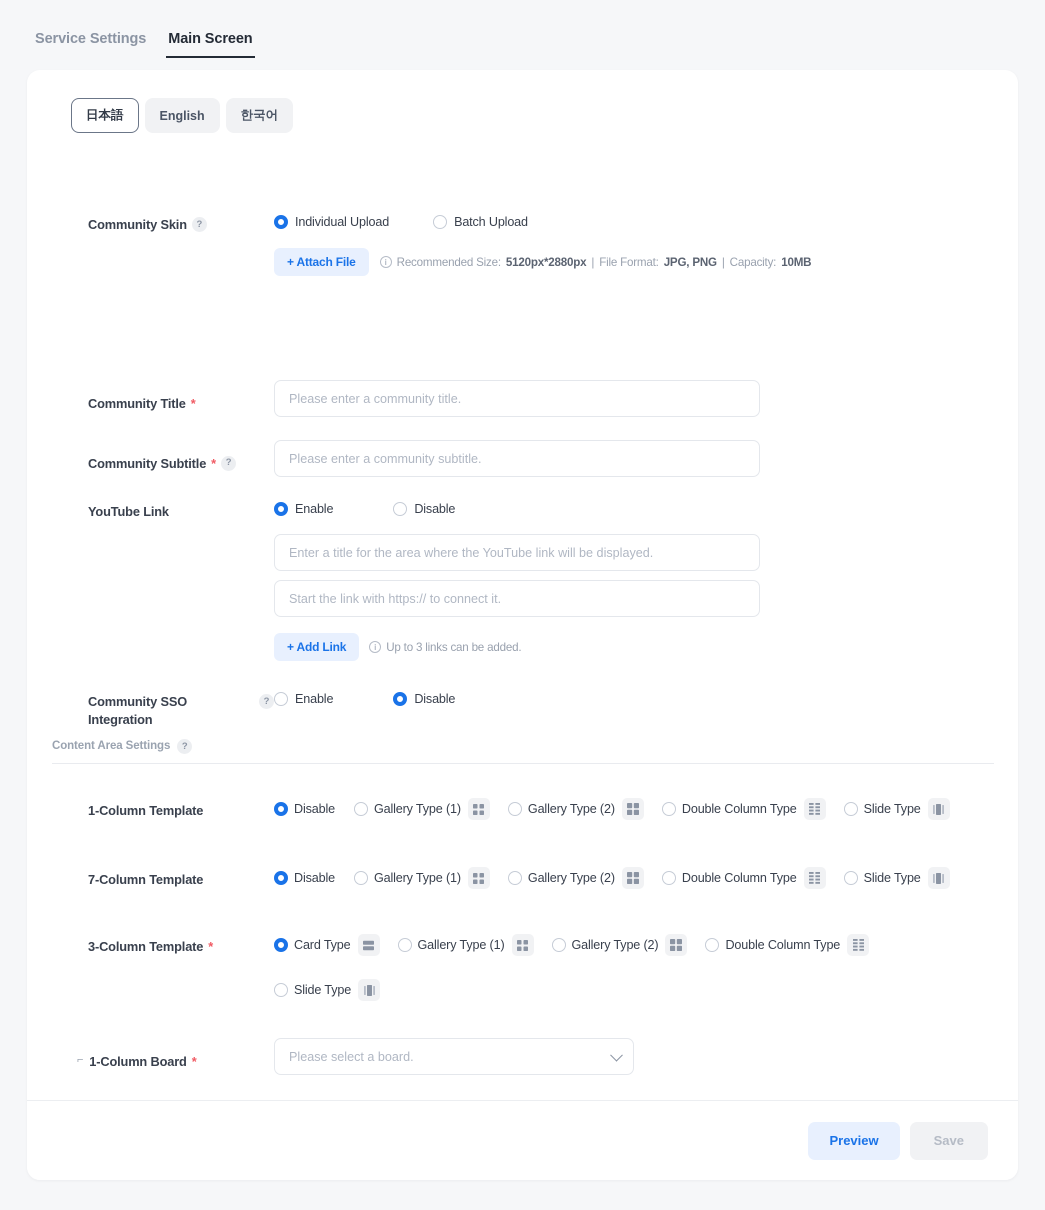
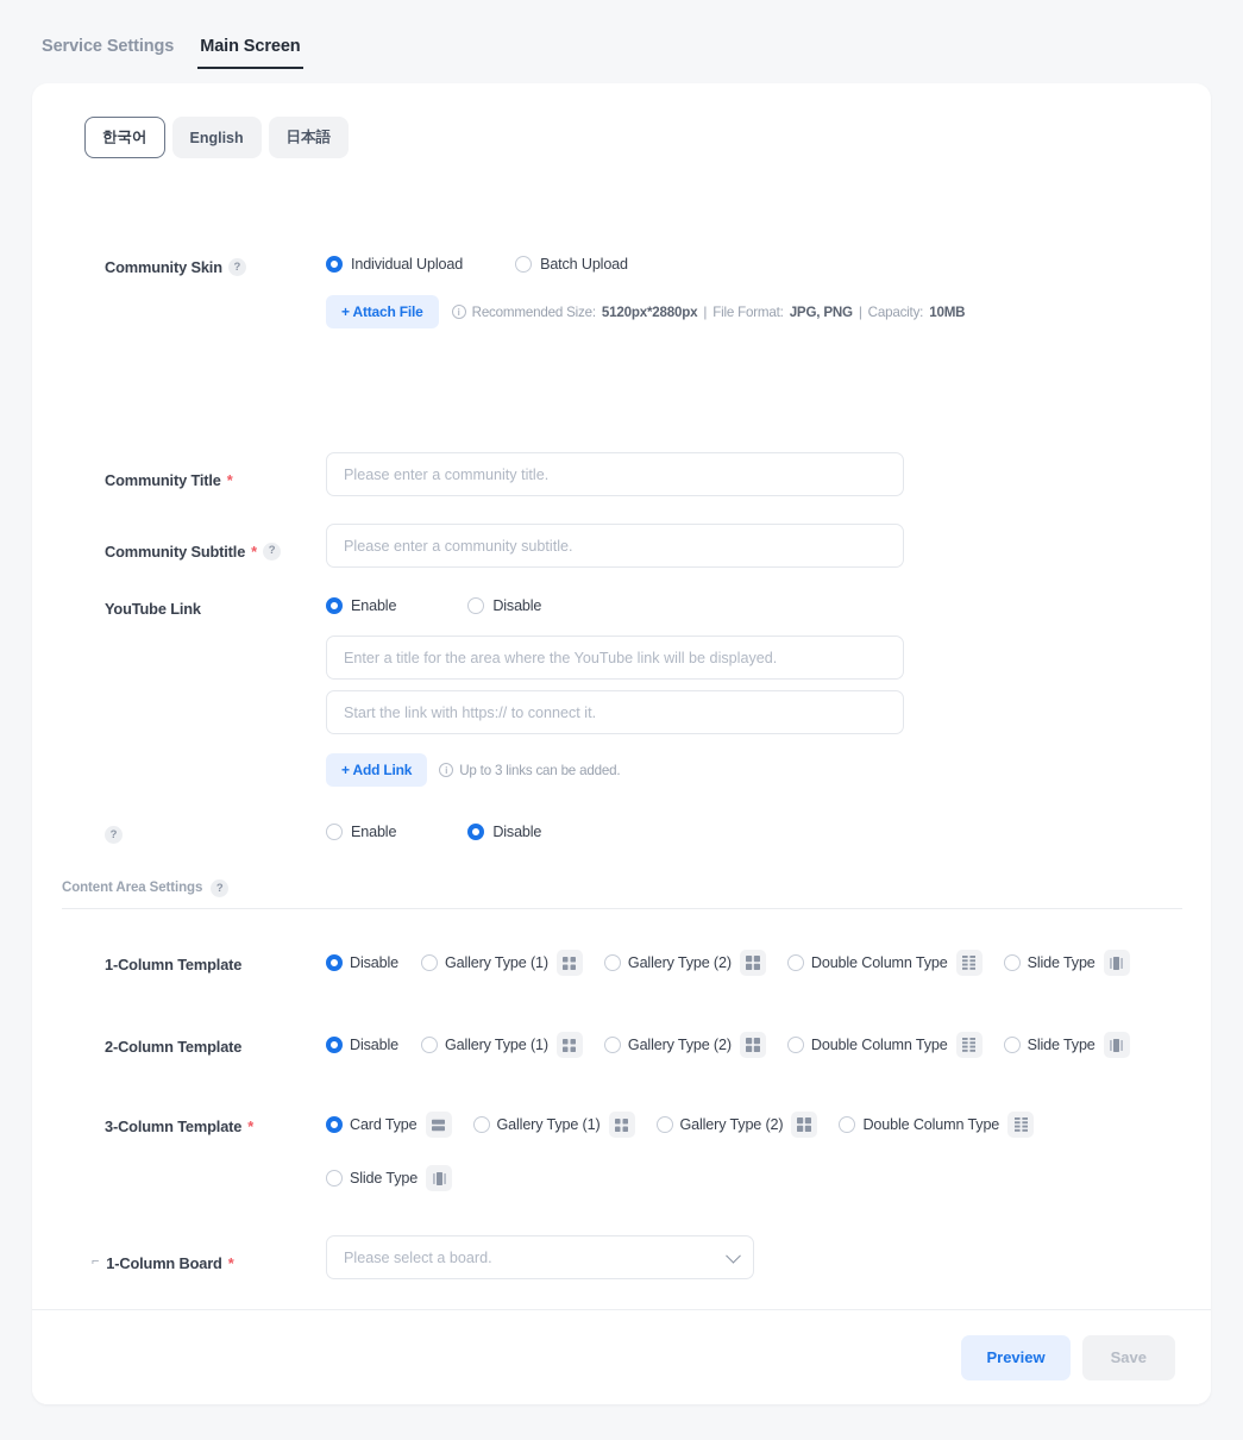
  Service Settings
  Main Screen
- 日本語
+ 한국어
  English
- 한국어
+ 日本語
  Community Skin
  ?
  Individual Upload
  Batch Upload
  + Attach File
  i
  Recommended Size:
  5120px*2880px
  |
  File Format:
  JPG, PNG
  |
  Capacity:
  10MB
  Community Title
  *
  Please enter a community title.
  Community Subtitle
  *
  ?
  Please enter a community subtitle.
  YouTube Link
  Enable
  Disable
  Enter a title for the area where the YouTube link will be displayed. Start the link with https:// to connect it.
  + Add Link
  i
  Up to 3 links can be added.
- Community SSO Integration
  ?
  Enable
  Disable
  Content Area Settings
  ?
  1-Column Template
  Disable
  Gallery Type (1)
  Gallery Type (2)
  Double Column Type
  Slide Type
- 7-Column Template
+ 2-Column Template
  Disable
  Gallery Type (1)
  Gallery Type (2)
  Double Column Type
  Slide Type
  3-Column Template
  *
  Card Type
  Gallery Type (1)
  Gallery Type (2)
  Double Column Type
  Slide Type
  ⌐
  1-Column Board
  *
  Please select a board.
  Preview
  Save
